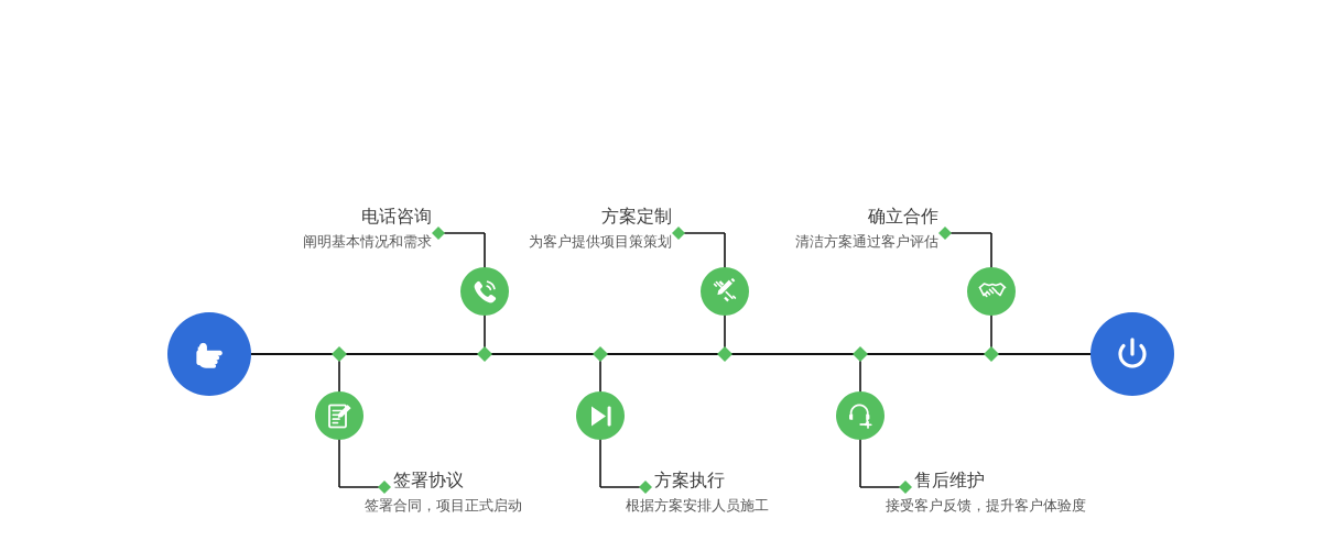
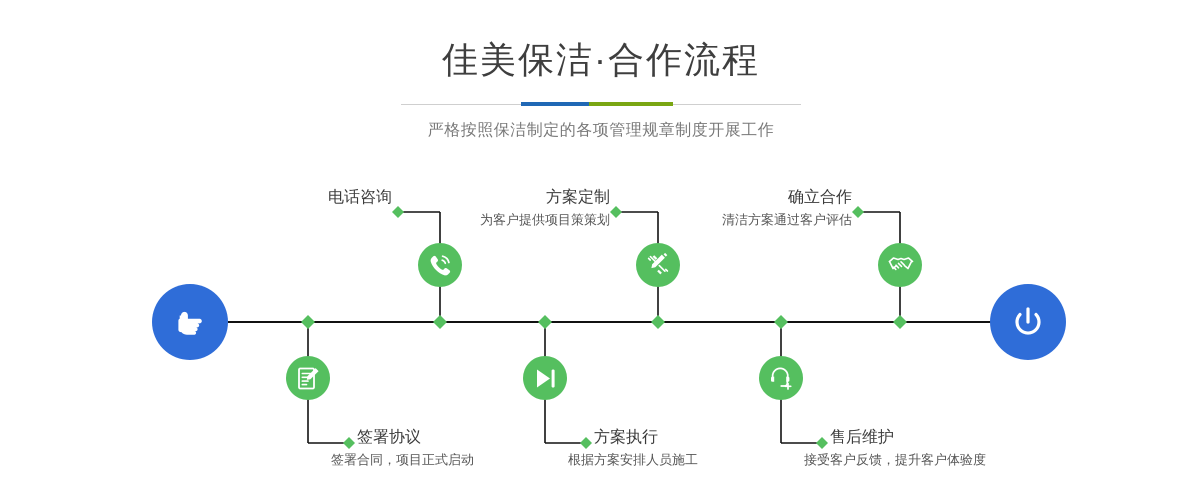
+ 佳美保洁·合作流程
+ 严格按照保洁制定的各项管理规章制度开展工作
  电话咨询
- 阐明基本情况和需求
  方案定制
  为客户提供项目策策划
  确立合作
  清洁方案通过客户评估
  签署协议
  签署合同，项目正式启动
  方案执行
  根据方案安排人员施工
  售后维护
  接受客户反馈，提升客户体验度
